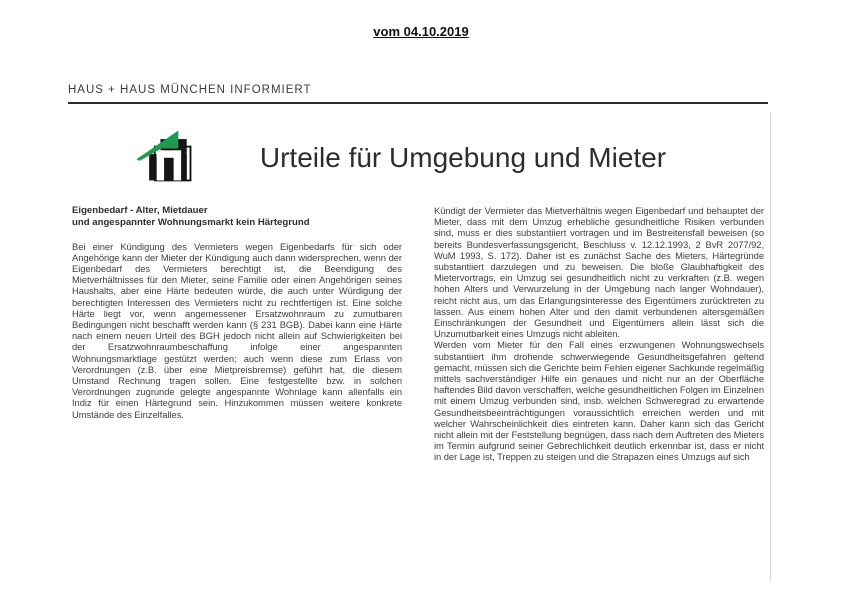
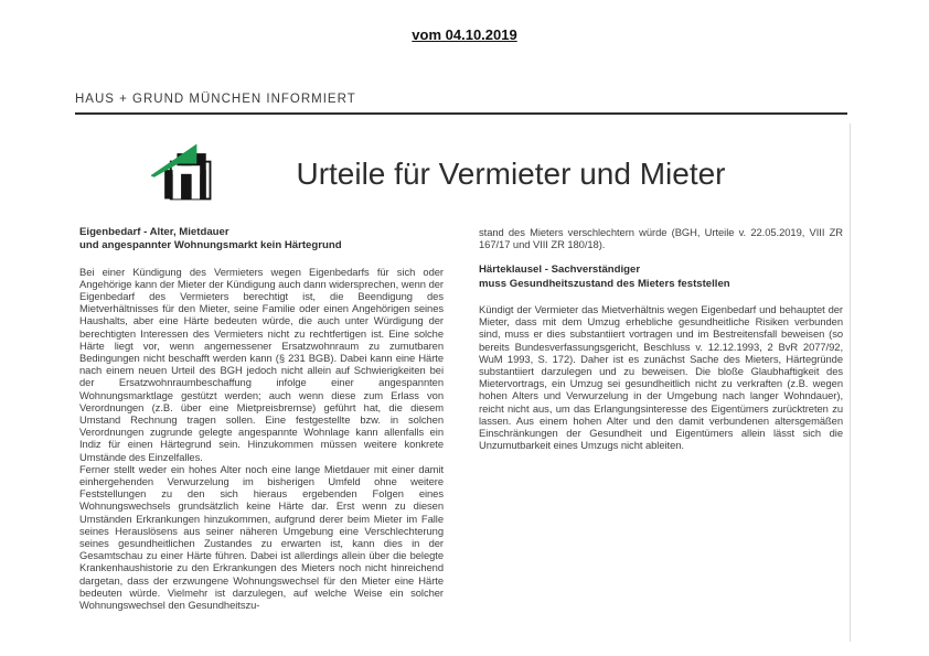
  vom 04.10.2019
- HAUS + HAUS MÜNCHEN INFORMIERT
+ HAUS + GRUND MÜNCHEN INFORMIERT
- Urteile für Umgebung und Mieter
+ Urteile für Vermieter und Mieter
  Eigenbedarf - Alter, Mietdauer
  und angespannter Wohnungsmarkt kein Härtegrund
  Bei einer Kündigung des Vermieters wegen Eigenbedarfs für sich oder Angehörige kann der Mieter der Kündigung auch dann widersprechen, wenn der Eigenbedarf des Vermieters berechtigt ist, die Beendigung des Mietverhältnisses für den Mieter, seine Familie oder einen Angehörigen seines Haushalts, aber eine Härte bedeuten würde, die auch unter Würdigung der berechtigten Interessen des Vermieters nicht zu rechtfertigen ist. Eine solche Härte liegt vor, wenn angemessener Ersatzwohnraum zu zumutbaren Bedingungen nicht beschafft werden kann (§ 231 BGB). Dabei kann eine Härte nach einem neuen Urteil des BGH jedoch nicht allein auf Schwierigkeiten bei der Ersatzwohnraumbeschaffung infolge einer angespannten Wohnungsmarktlage gestützt werden; auch wenn diese zum Erlass von Verordnungen (z.B. über eine Mietpreisbremse) geführt hat, die diesem Umstand Rechnung tragen sollen. Eine festgestellte bzw. in solchen Verordnungen zugrunde gelegte angespannte Wohnlage kann allenfalls ein Indiz für einen Härtegrund sein. Hinzukommen müssen weitere konkrete Umstände des Einzelfalles.
+ Ferner stellt weder ein hohes Alter noch eine lange Mietdauer mit einer damit einhergehenden Verwurzelung im bisherigen Umfeld ohne weitere Feststellungen zu den sich hieraus ergebenden Folgen eines Wohnungswechsels grundsätzlich keine Härte dar. Erst wenn zu diesen Umständen Erkrankungen hinzukommen, aufgrund derer beim Mieter im Falle seines Herauslösens aus seiner näheren Umgebung eine Verschlechterung seines gesundheitlichen Zustandes zu erwarten ist, kann dies in der Gesamtschau zu einer Härte führen. Dabei ist allerdings allein über die belegte Krankenhaushistorie zu den Erkrankungen des Mieters noch nicht hinreichend dargetan, dass der erzwungene Wohnungswechsel für den Mieter eine Härte bedeuten würde. Vielmehr ist darzulegen, auf welche Weise ein solcher Wohnungswechsel den Gesundheitszu-
+ stand des Mieters verschlechtern würde (BGH, Urteile v. 22.05.2019, VIII ZR 167/17 und VIII ZR 180/18).
+ Härteklausel - Sachverständiger
+ muss Gesundheitszustand des Mieters feststellen
  Kündigt der Vermieter das Mietverhältnis wegen Eigenbedarf und behauptet der Mieter, dass mit dem Umzug erhebliche gesundheitliche Risiken verbunden sind, muss er dies substantiiert vortragen und im Bestreitensfall beweisen (so bereits Bundesverfassungsgericht, Beschluss v. 12.12.1993, 2 BvR 2077/92, WuM 1993, S. 172). Daher ist es zunächst Sache des Mieters, Härtegründe substantiiert darzulegen und zu beweisen. Die bloße Glaubhaftigkeit des Mietervortrags, ein Umzug sei gesundheitlich nicht zu verkraften (z.B. wegen hohen Alters und Verwurzelung in der Umgebung nach langer Wohndauer), reicht nicht aus, um das Erlangungsinteresse des Eigentümers zurücktreten zu lassen. Aus einem hohen Alter und den damit verbundenen altersgemäßen Einschränkungen der Gesundheit und Eigentümers allein lässt sich die Unzumutbarkeit eines Umzugs nicht ableiten.
- Werden vom Mieter für den Fall eines erzwungenen Wohnungswechsels substantiiert ihm drohende schwerwiegende Gesundheitsgefahren geltend gemacht, müssen sich die Gerichte beim Fehlen eigener Sachkunde regelmäßig mittels sachverständiger Hilfe ein genaues und nicht nur an der Oberfläche haftendes Bild davon verschaffen, welche gesundheitlichen Folgen im Einzelnen mit einem Umzug verbunden sind, insb. welchen Schweregrad zu erwartende Gesundheitsbeeinträchtigungen voraussichtlich erreichen werden und mit welcher Wahrscheinlichkeit dies eintreten kann. Daher kann sich das Gericht nicht allein mit der Feststellung begnügen, dass nach dem Auftreten des Mieters im Termin aufgrund seiner Gebrechlichkeit deutlich erkennbar ist, dass er nicht in der Lage ist, Treppen zu steigen und die Strapazen eines Umzugs auf sich
